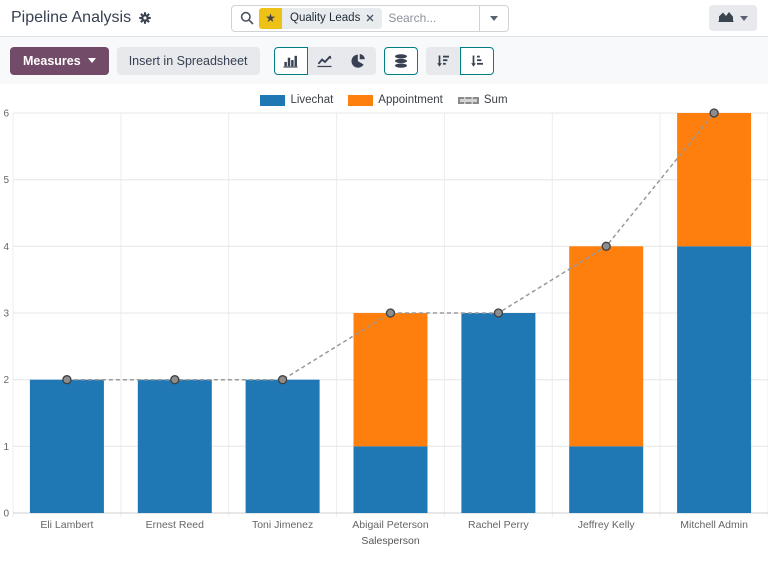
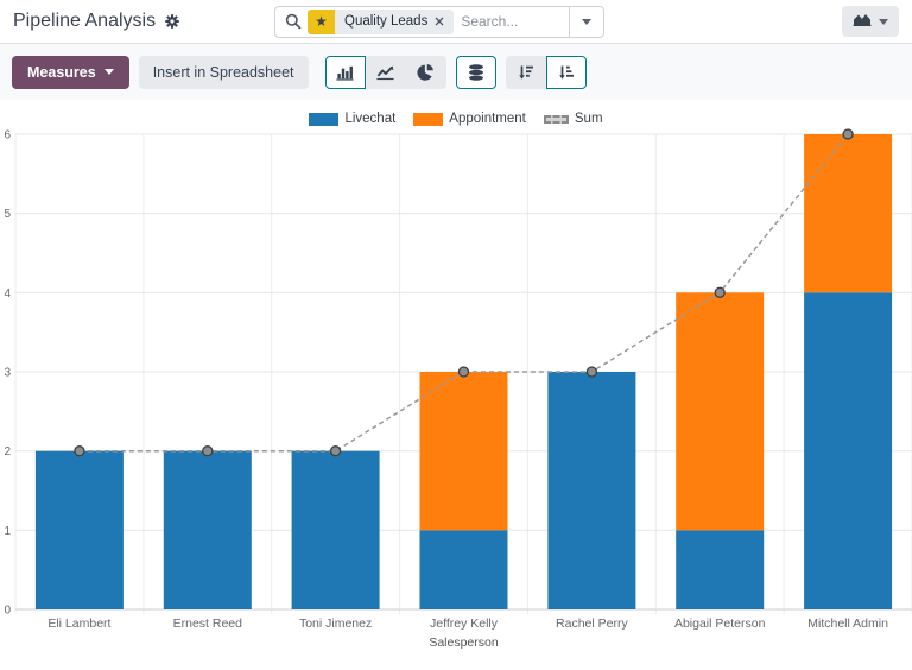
  Pipeline Analysis
  ★
  Quality Leads
  Search...
  Measures
  Insert in Spreadsheet
  Livechat
  Appointment
  Sum
  0
  1
  2
  3
  4
  5
  6
  Eli Lambert
  Ernest Reed
  Toni Jimenez
- Abigail Peterson
+ Jeffrey Kelly
  Rachel Perry
- Jeffrey Kelly
+ Abigail Peterson
  Mitchell Admin
  Salesperson
